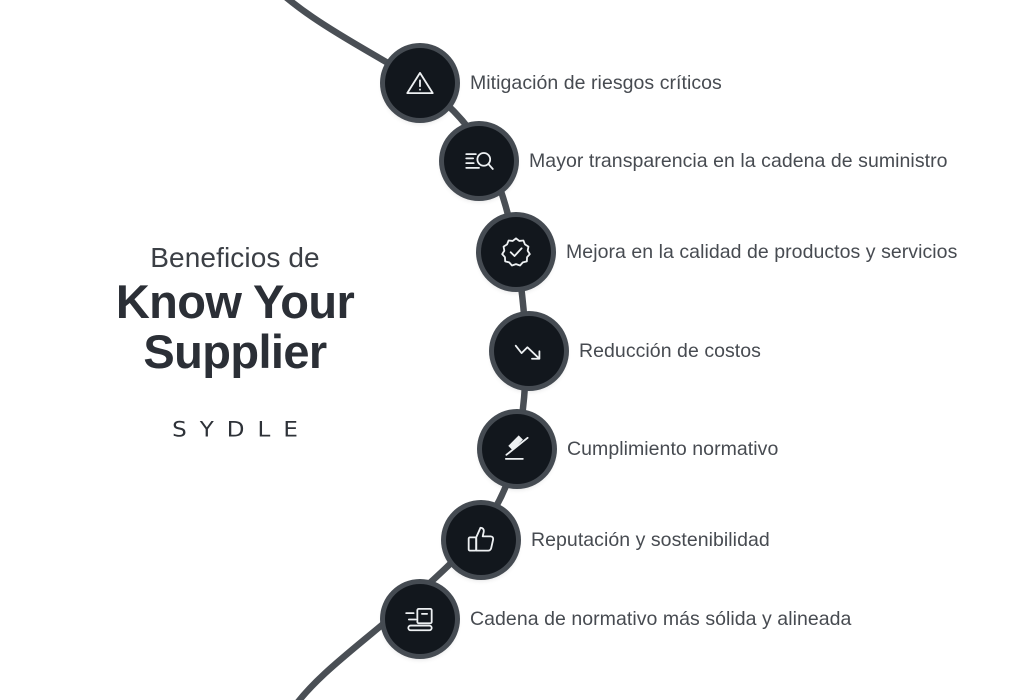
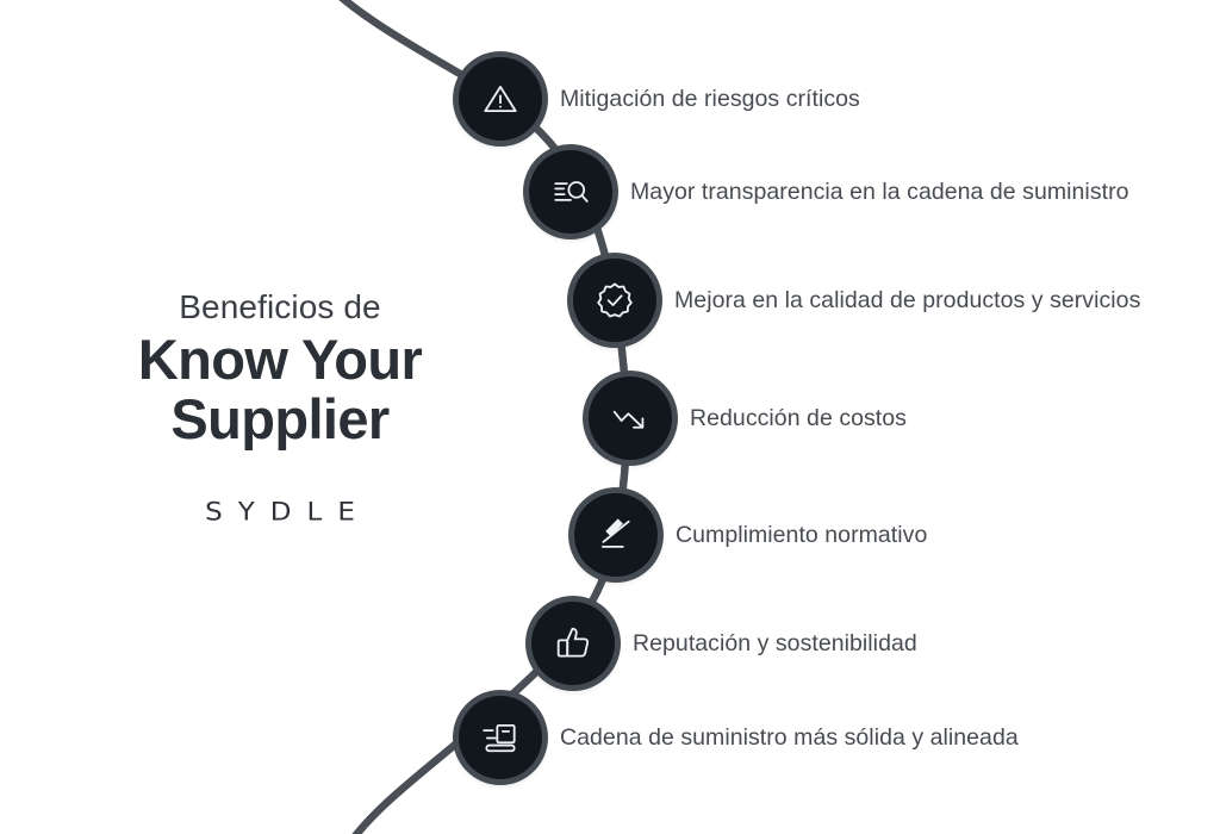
  Beneficios de
  Know Your
  Supplier
  SYDLE
  Mitigación de riesgos críticos
  Mayor transparencia en la cadena de suministro
  Mejora en la calidad de productos y servicios
  Reducción de costos
  Cumplimiento normativo
  Reputación y sostenibilidad
- Cadena de normativo más sólida y alineada
+ Cadena de suministro más sólida y alineada
